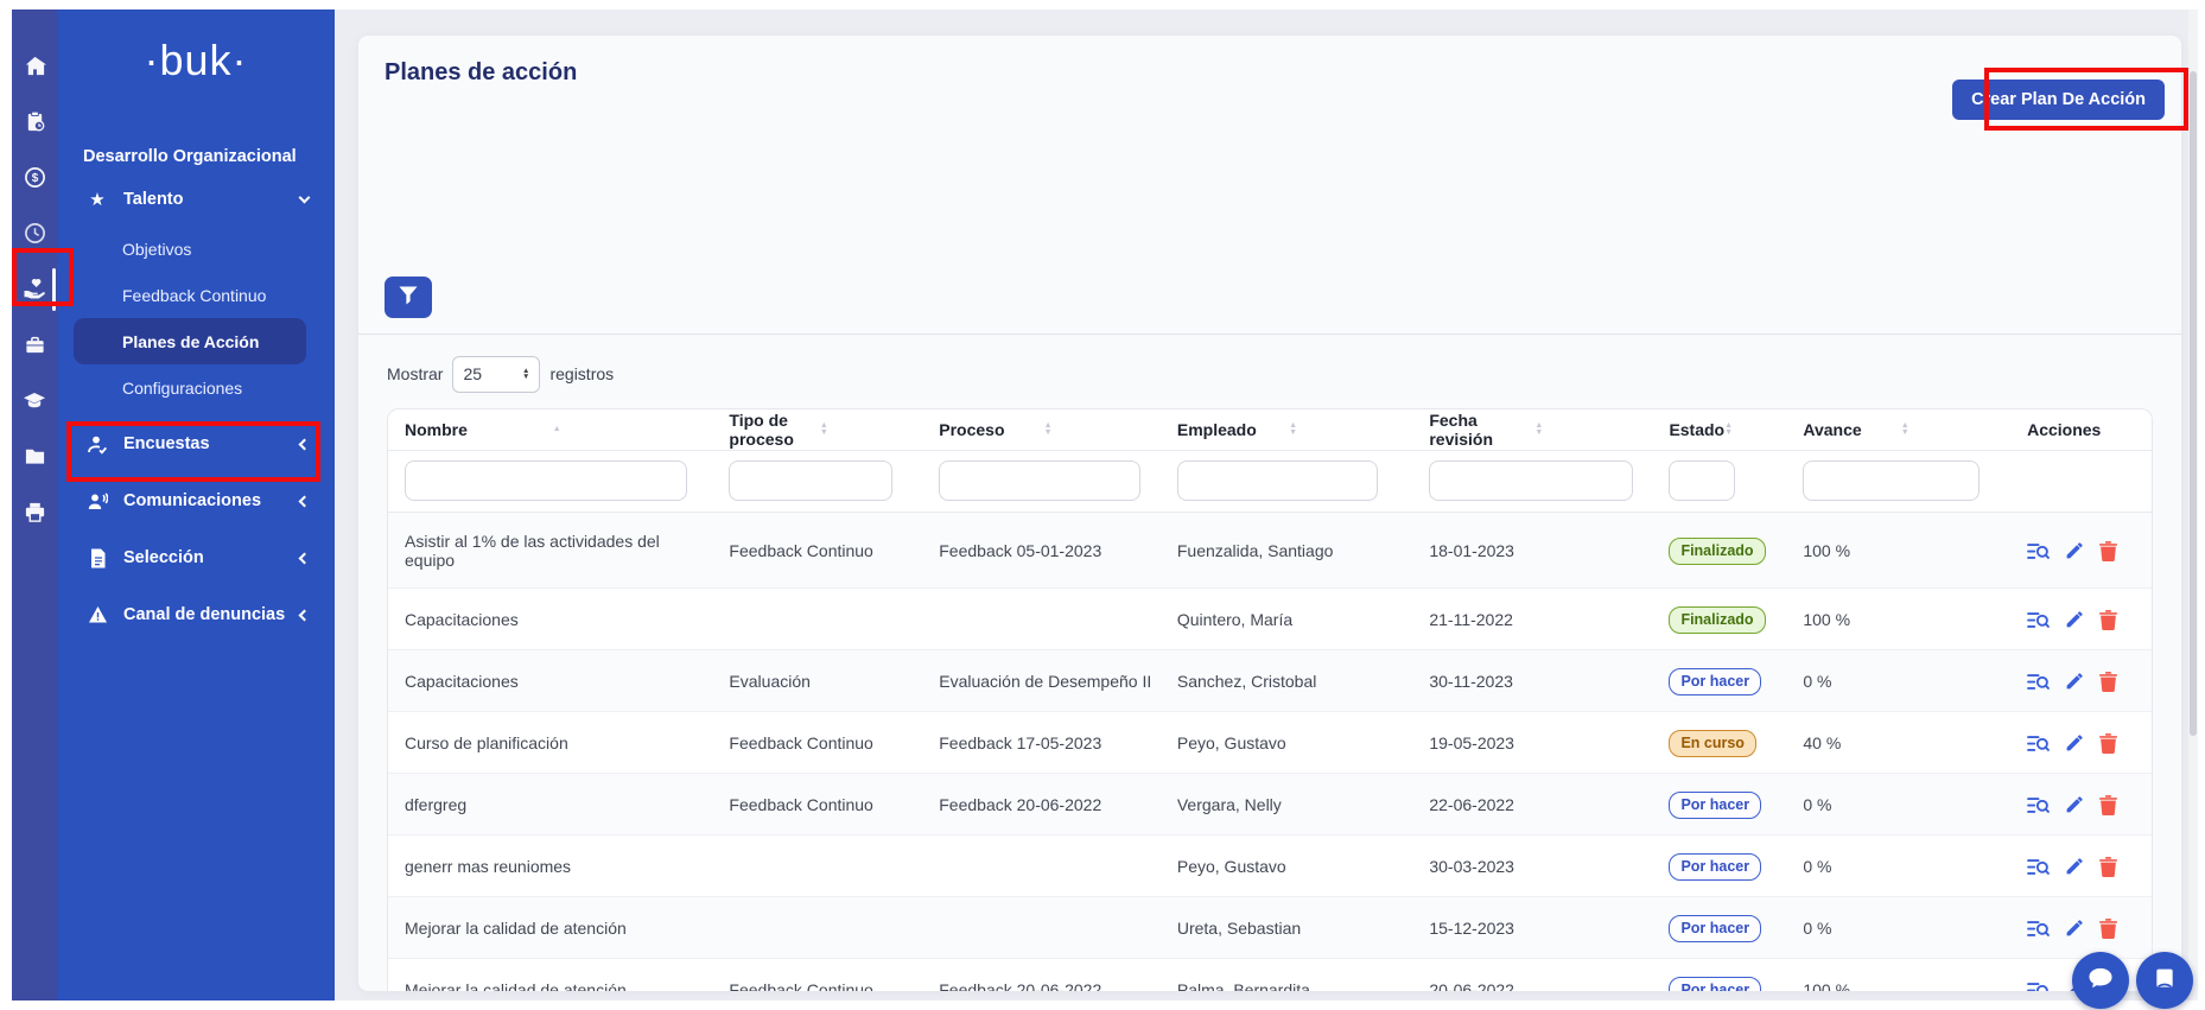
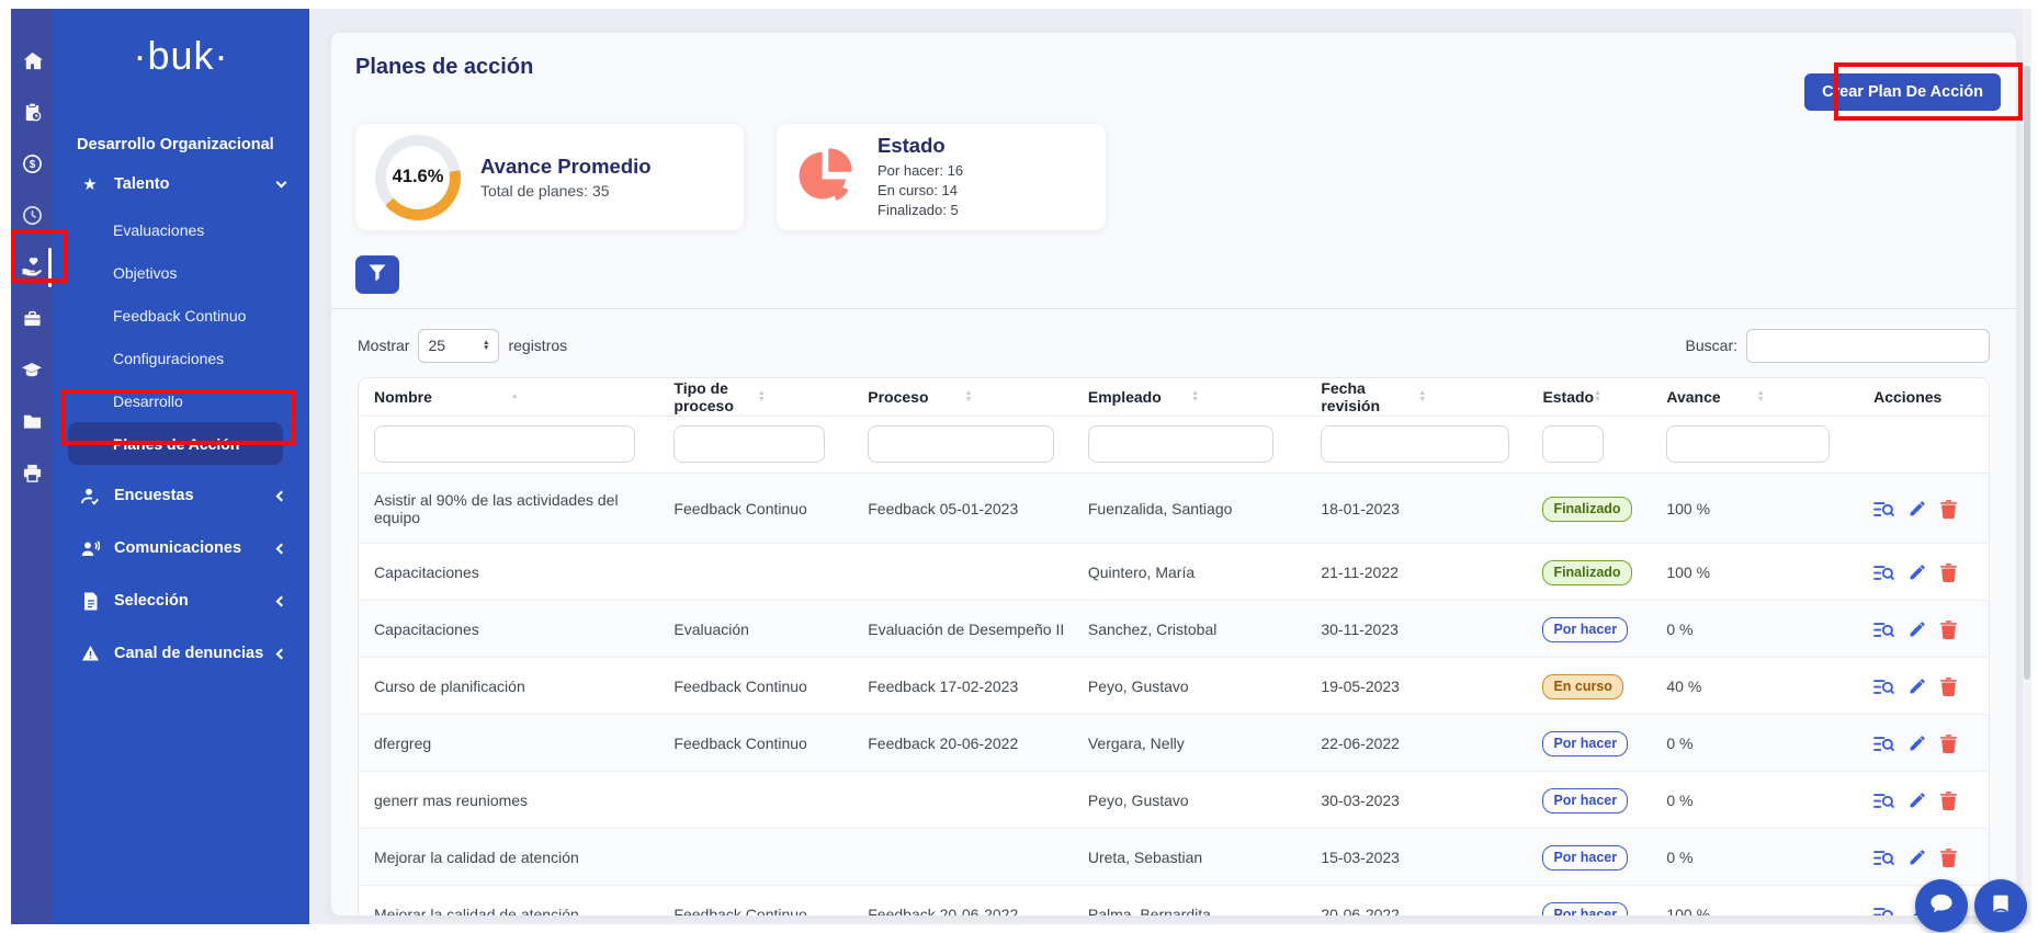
  $
  ·buk·
  Desarrollo Organizacional
  ★
  Talento
+ Evaluaciones
  Objetivos
  Feedback Continuo
- Planes de Acción
+ Configuraciones
+ Desarrollo
- Configuraciones
+ Planes de Acción
  Encuestas
  Comunicaciones
  Selección
  Canal de denuncias
  Planes de acción
  Crear Plan De Acción
+ 41.6%
+ Avance Promedio
+ Total de planes: 35
+ Estado
+ Por hacer: 16
+ En curso: 14
+ Finalizado: 5
  Mostrar
  25
  registros
+ Buscar:
  Nombre	Tipo de proceso	Proceso	Empleado	Fecha revisión	Estado	Avance	Acciones
- Asistir al 1% de las actividades del equipo	Feedback Continuo	Feedback 05-01-2023	Fuenzalida, Santiago	18-01-2023	Finalizado	100 %
+ Asistir al 90% de las actividades del equipo	Feedback Continuo	Feedback 05-01-2023	Fuenzalida, Santiago	18-01-2023	Finalizado	100 %
  Capacitaciones			Quintero, María	21-11-2022	Finalizado	100 %
  Capacitaciones	Evaluación	Evaluación de Desempeño II	Sanchez, Cristobal	30-11-2023	Por hacer	0 %
- Curso de planificación	Feedback Continuo	Feedback 17-05-2023	Peyo, Gustavo	19-05-2023	En curso	40 %
+ Curso de planificación	Feedback Continuo	Feedback 17-02-2023	Peyo, Gustavo	19-05-2023	En curso	40 %
  dfergreg	Feedback Continuo	Feedback 20-06-2022	Vergara, Nelly	22-06-2022	Por hacer	0 %
  generr mas reuniomes			Peyo, Gustavo	30-03-2023	Por hacer	0 %
- Mejorar la calidad de atención			Ureta, Sebastian	15-12-2023	Por hacer	0 %
+ Mejorar la calidad de atención			Ureta, Sebastian	15-03-2023	Por hacer	0 %
  Mejorar la calidad de atención	Feedback Continuo	Feedback 20-06-2022	Palma, Bernardita	20-06-2022	Por hacer	100 %
